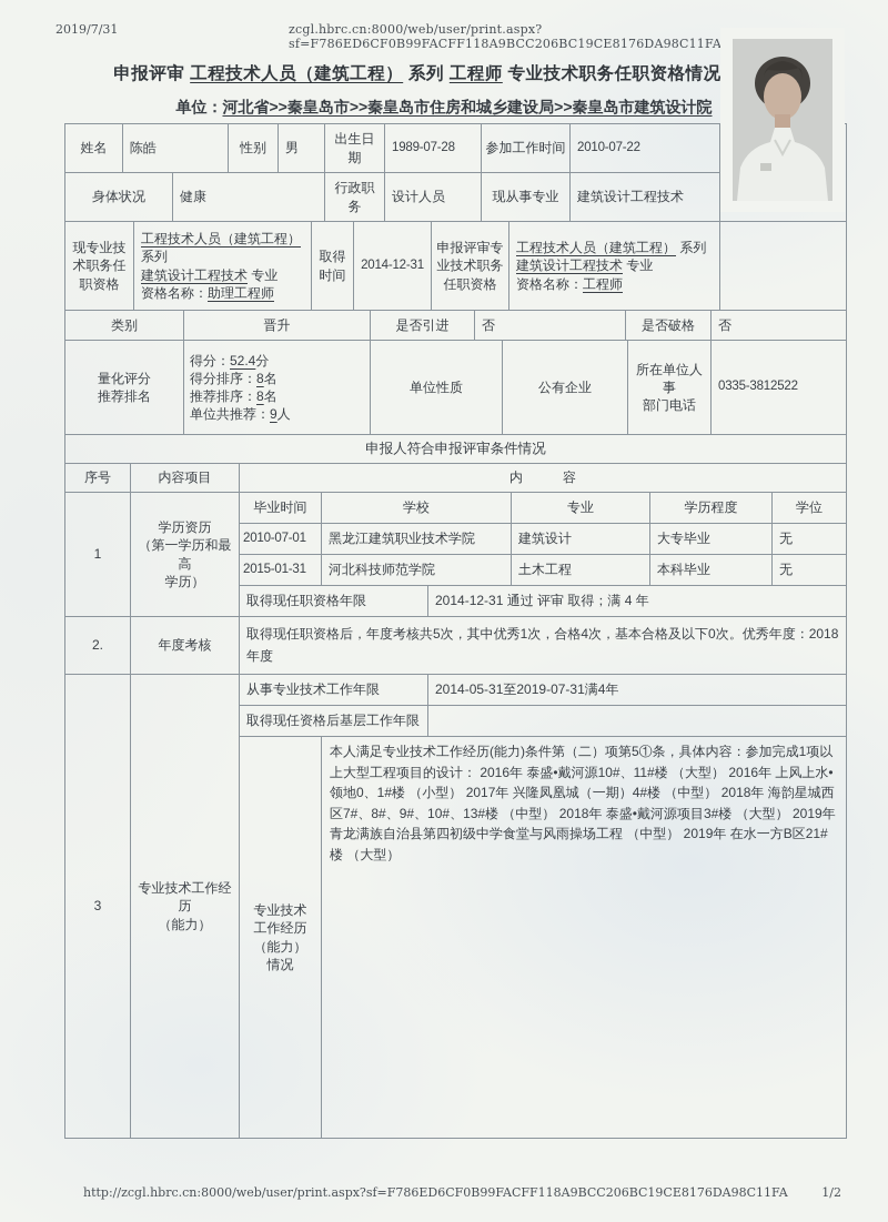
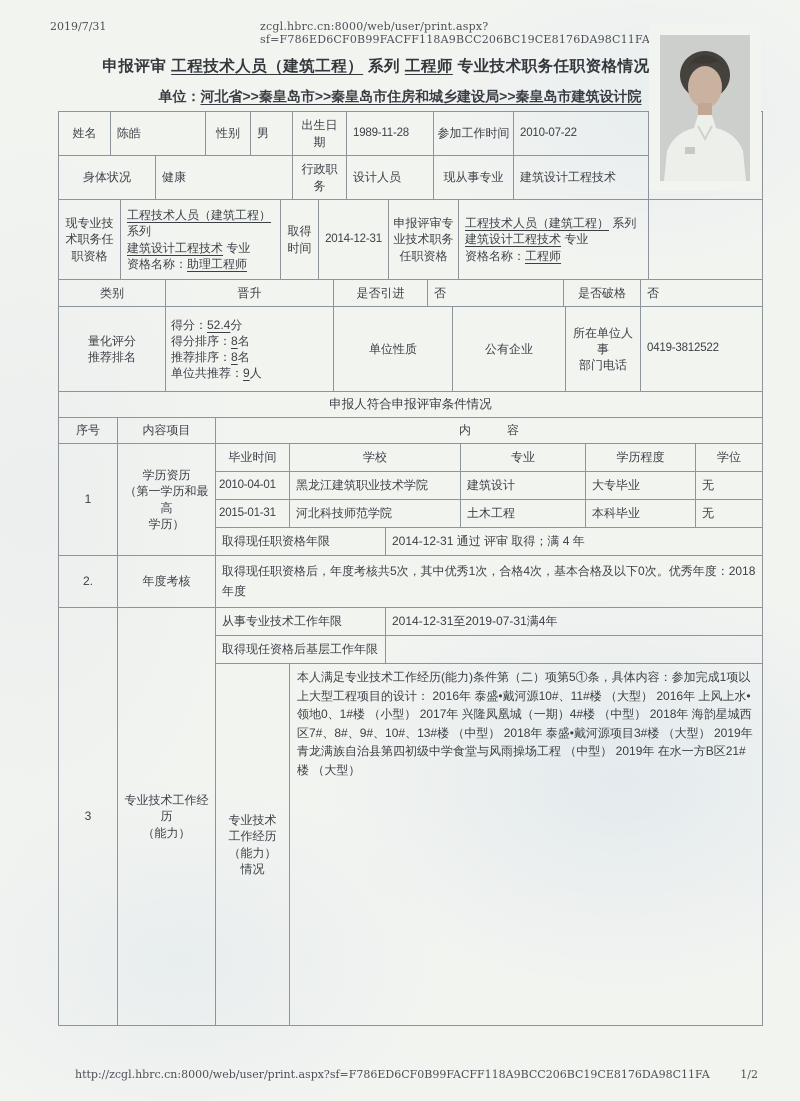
  2019/7/31
  zcgl.hbrc.cn:8000/web/user/print.aspx?sf=F786ED6CF0B99FACFF118A9BCC206BC19CE8176DA98C11FA
  申报评审 工程技术人员（建筑工程） 系列 工程师 专业技术职务任职资格情况
  单位：河北省>>秦皇岛市>>秦皇岛市住房和城乡建设局>>秦皇岛市建筑设计院
- 姓名	陈皓	性别	男	出生日期	1989-07-28	参加工作时间	2010-07-22
+ 姓名	陈皓	性别	男	出生日期	1989-11-28	参加工作时间	2010-07-22
  身体状况	健康	行政职务	设计人员	现从事专业	建筑设计工程技术
  现专业技 术职务任 职资格	工程技术人员（建筑工程）系列建筑设计工程技术 专业资格名称：助理工程师	取得 时间	2014-12-31	申报评审专 业技术职务 任职资格	工程技术人员（建筑工程） 系列建筑设计工程技术 专业资格名称：工程师
  类别	晋升	是否引进	否	是否破格	否
- 量化评分 推荐排名	得分：52.4分 得分排序：8名 推荐排序：8名 单位共推荐：9人	单位性质	公有企业	所在单位人事 部门电话	0335-3812522
+ 量化评分 推荐排名	得分：52.4分 得分排序：8名 推荐排序：8名 单位共推荐：9人	单位性质	公有企业	所在单位人事 部门电话	0419-3812522
  申报人符合申报评审条件情况
  序号	内容项目	内 容
  1	学历资历 （第一学历和最高 学历）	毕业时间	学校	专业	学历程度	学位
- 2010-07-01	黑龙江建筑职业技术学院	建筑设计	大专毕业	无
+ 2010-04-01	黑龙江建筑职业技术学院	建筑设计	大专毕业	无
  2015-01-31	河北科技师范学院	土木工程	本科毕业	无
  取得现任职资格年限	2014-12-31 通过 评审 取得；满 4 年
  2.	年度考核	取得现任职资格后，年度考核共5次，其中优秀1次，合格4次，基本合格及以下0次。优秀年度：2018年度
- 3	专业技术工作经历 （能力）	从事专业技术工作年限	2014-05-31至2019-07-31满4年
+ 3	专业技术工作经历 （能力）	从事专业技术工作年限	2014-12-31至2019-07-31满4年
  取得现任资格后基层工作年限
  专业技术 工作经历 （能力） 情况	本人满足专业技术工作经历(能力)条件第（二）项第5①条，具体内容：参加完成1项以上大型工程项目的设计： 2016年 泰盛•戴河源10#、11#楼 （大型） 2016年 上风上水•领地0、1#楼 （小型） 2017年 兴隆凤凰城（一期）4#楼 （中型） 2018年 海韵星城西区7#、8#、9#、10#、13#楼 （中型） 2018年 泰盛•戴河源项目3#楼 （大型） 2019年 青龙满族自治县第四初级中学食堂与风雨操场工程 （中型） 2019年 在水一方B区21#楼 （大型）
  http://zcgl.hbrc.cn:8000/web/user/print.aspx?sf=F786ED6CF0B99FACFF118A9BCC206BC19CE8176DA98C11FA
  1/2
